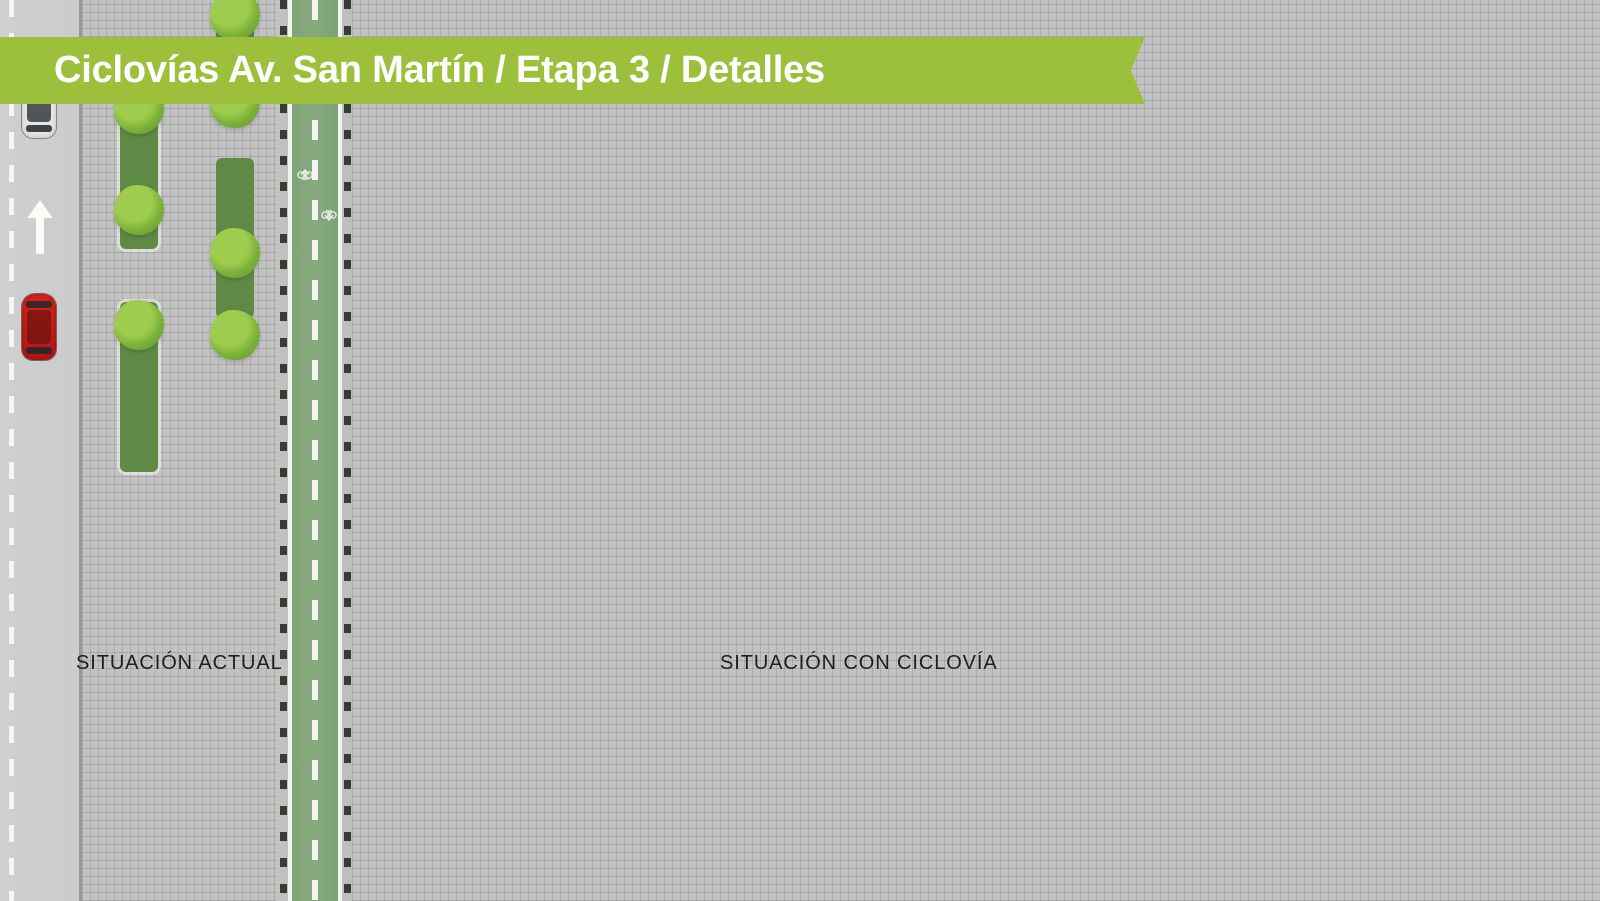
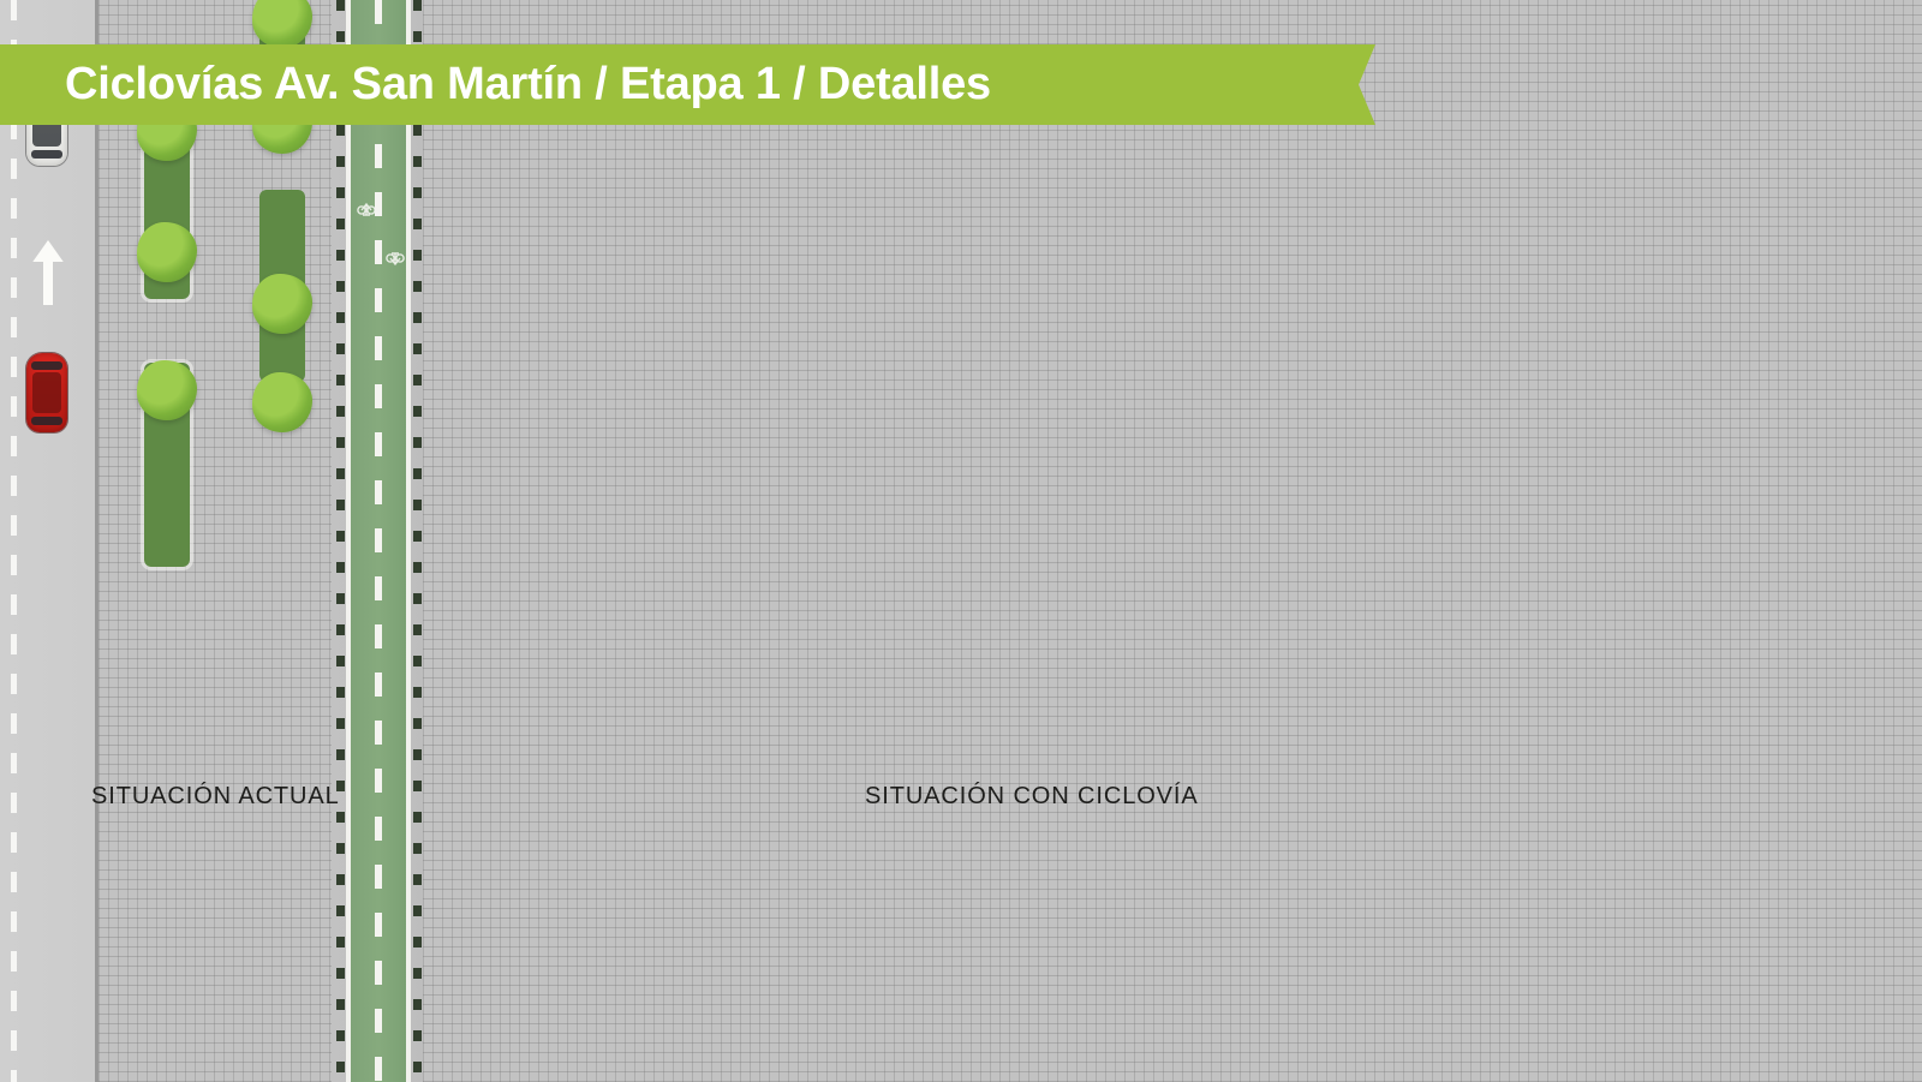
- Ciclovías Av. San Martín / Etapa 3 / Detalles
+ Ciclovías Av. San Martín / Etapa 1 / Detalles
  SITUACIÓN ACTUAL
  SITUACIÓN CON CICLOVÍA
